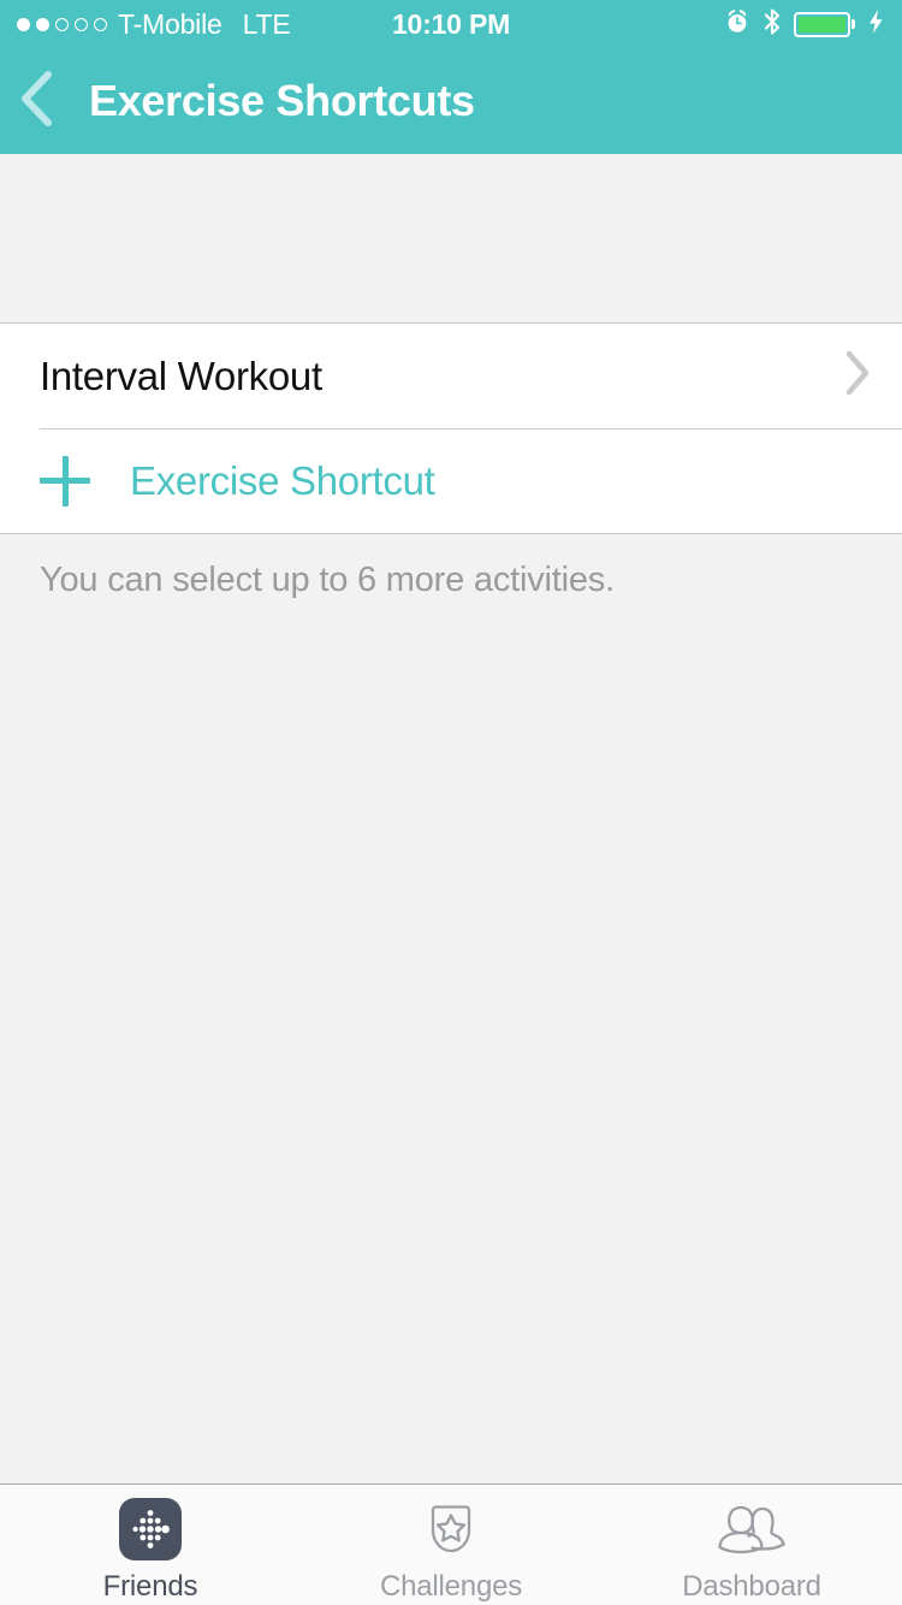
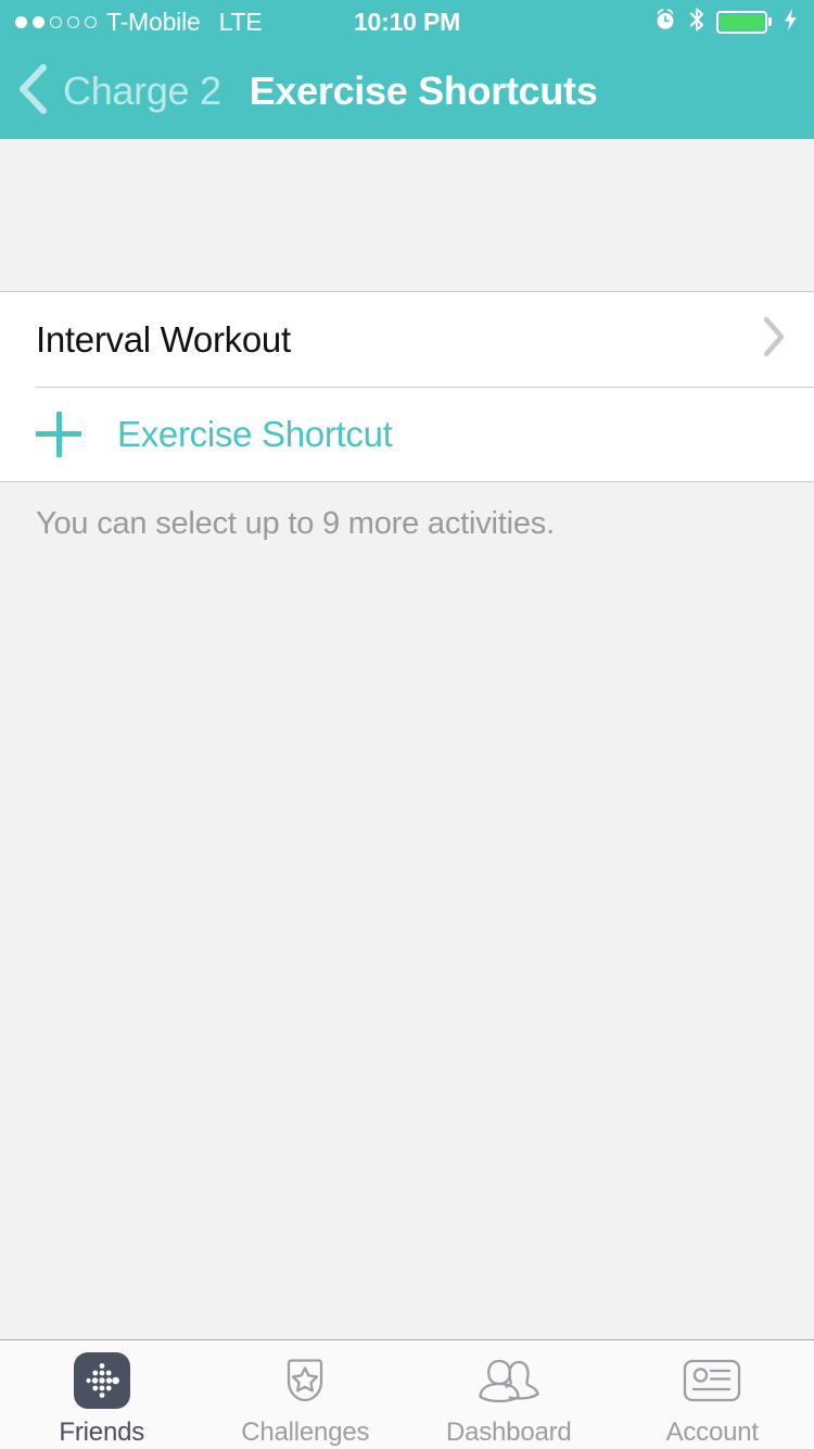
  T-Mobile
  LTE
  10:10 PM
+ Charge 2
  Exercise Shortcuts
  Interval Workout
  Exercise Shortcut
- You can select up to 6 more activities.
+ You can select up to 9 more activities.
  Friends
  Challenges
  Dashboard
+ Account
